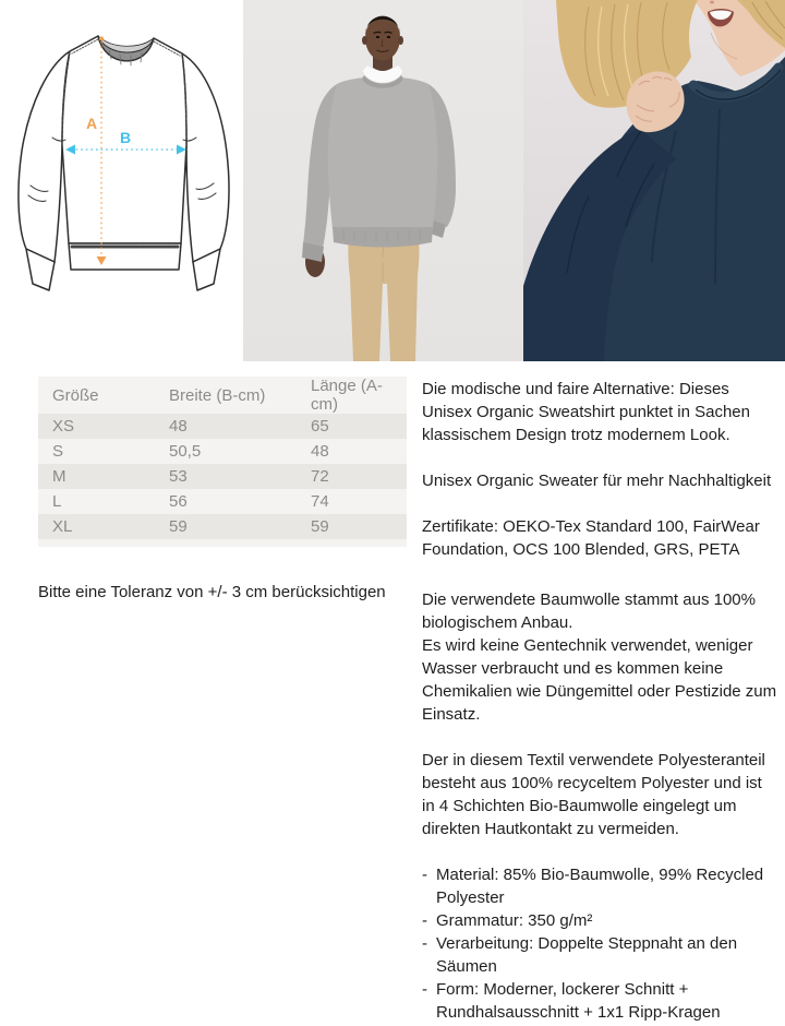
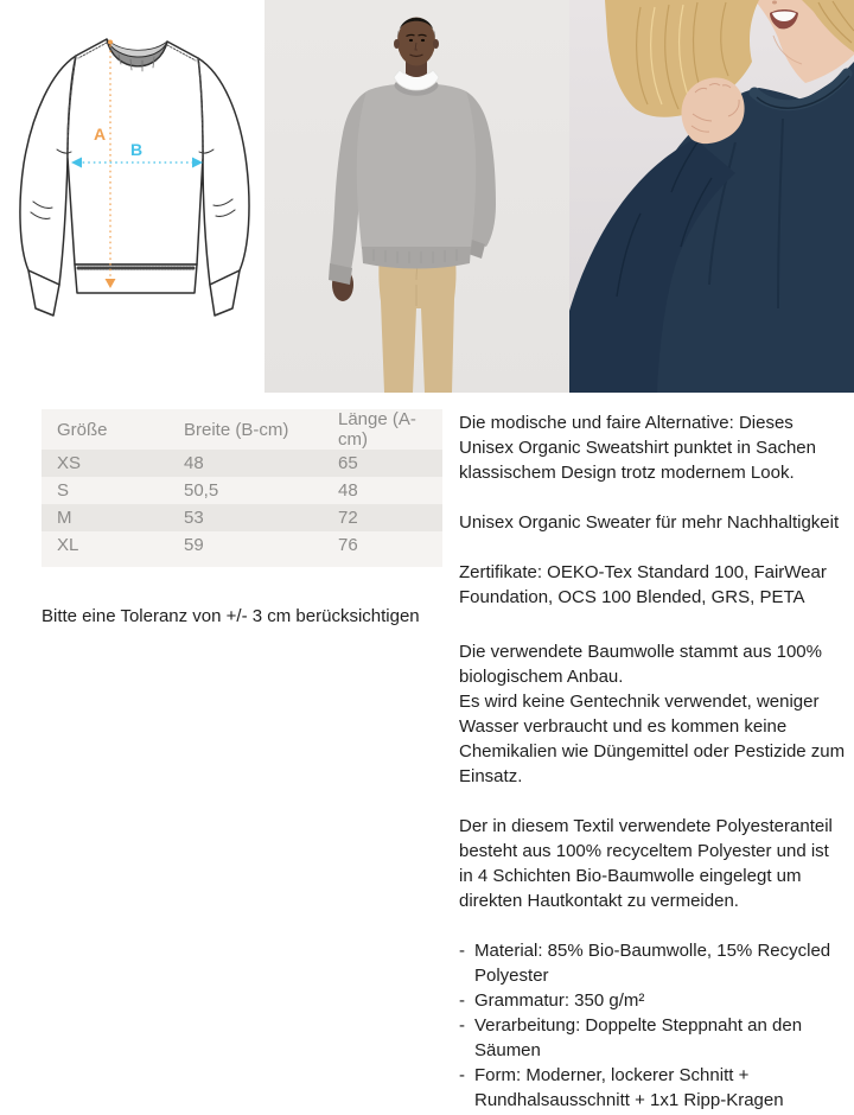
  A
  B
  Größe	Breite (B-cm)	Länge (A-cm)
  XS	48	65
  S	50,5	48
  M	53	72
- L	56	74
- XL	59	59
+ XL	59	76
  Bitte eine Toleranz von +/- 3 cm berücksichtigen
  Die modische und faire Alternative: Dieses Unisex Organic Sweatshirt punktet in Sachen klassischem Design trotz modernem Look.
  Unisex Organic Sweater für mehr Nachhaltigkeit
  Zertifikate: OEKO-Tex Standard 100, FairWear Foundation, OCS 100 Blended, GRS, PETA
  Die verwendete Baumwolle stammt aus 100% biologischem Anbau.
  Es wird keine Gentechnik verwendet, weniger Wasser verbraucht und es kommen keine Chemikalien wie Düngemittel oder Pestizide zum Einsatz.
  Der in diesem Textil verwendete Polyesteranteil besteht aus 100% recyceltem Polyester und ist in 4 Schichten Bio-Baumwolle eingelegt um direkten Hautkontakt zu vermeiden.
  -
- Material: 85% Bio-Baumwolle, 99% Recycled Polyester
+ Material: 85% Bio-Baumwolle, 15% Recycled Polyester
  -
  Grammatur: 350 g/m²
  -
  Verarbeitung: Doppelte Steppnaht an den Säumen
  -
  Form: Moderner, lockerer Schnitt + Rundhalsausschnitt + 1x1 Ripp-Kragen
